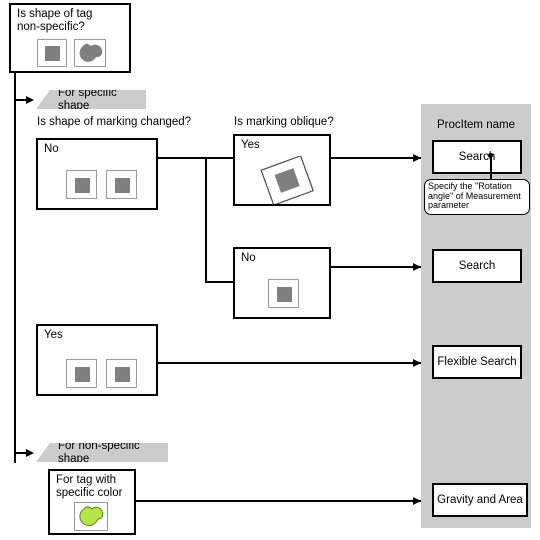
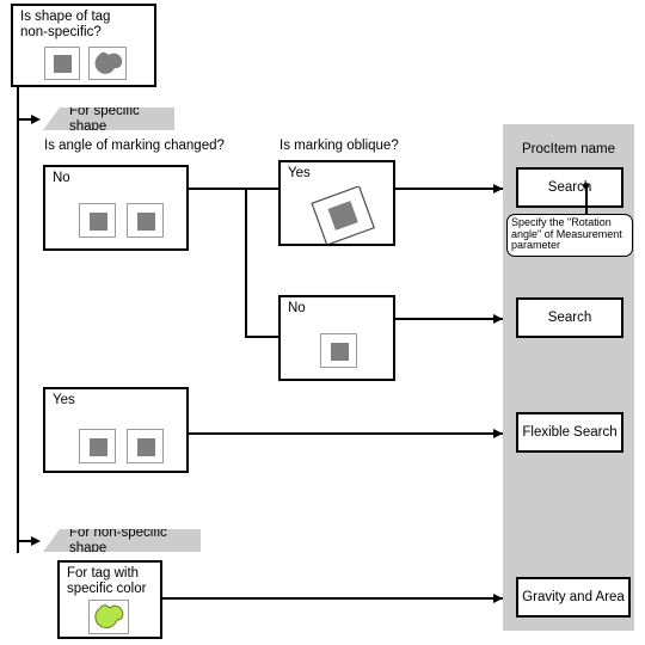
  Is shape of tag
  non-specific?
  For specific shape
- Is shape of marking changed?
+ Is angle of marking changed?
  Is marking oblique?
  No
  Yes
  No
  Yes
  For non-specific shape
  For tag with
  specific color
  ProcItem name
  Searc
  Search
  Flexible Search
  Gravity and Area
  Specify the "Rotation
  angle" of Measurement
  parameter
